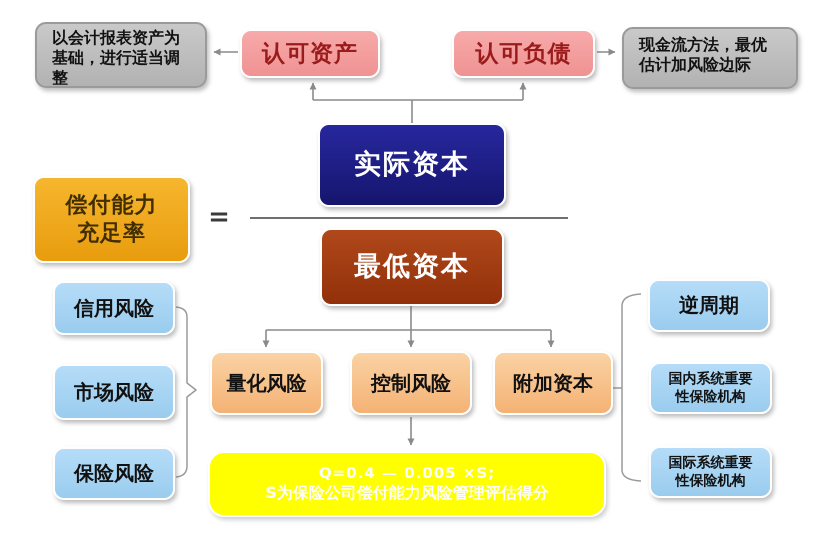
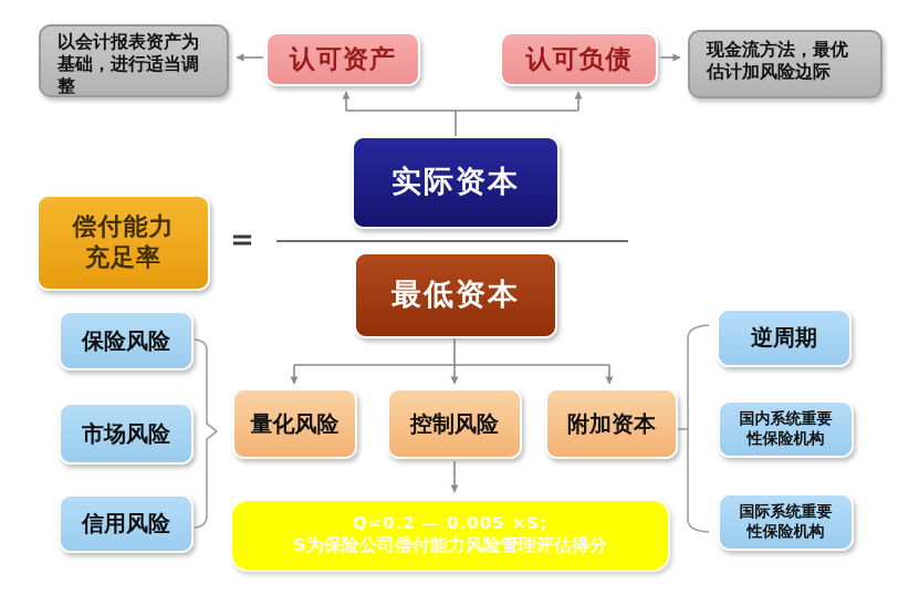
  以会计报表资产为基础，进行适当调整
  认可资产
  认可负债
  现金流方法，最优估计加风险边际
  实际资本
  偿付能力
  充足率
  =
  最低资本
- 信用风险
+ 保险风险
  市场风险
- 保险风险
+ 信用风险
  量化风险
  控制风险
  附加资本
  逆周期
  国内系统重要性保险机构
  国际系统重要性保险机构
- Q=0.4 — 0.005 ×S;
+ Q=0.2 — 0.005 ×S;
  S为保险公司偿付能力风险管理评估得分
